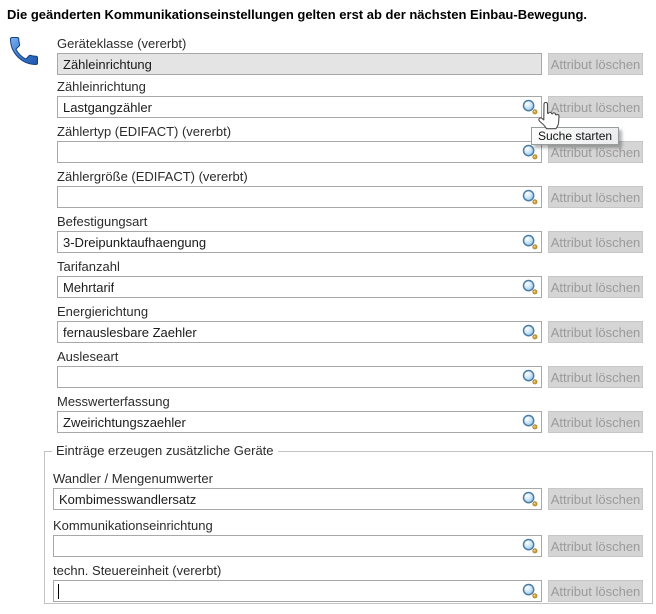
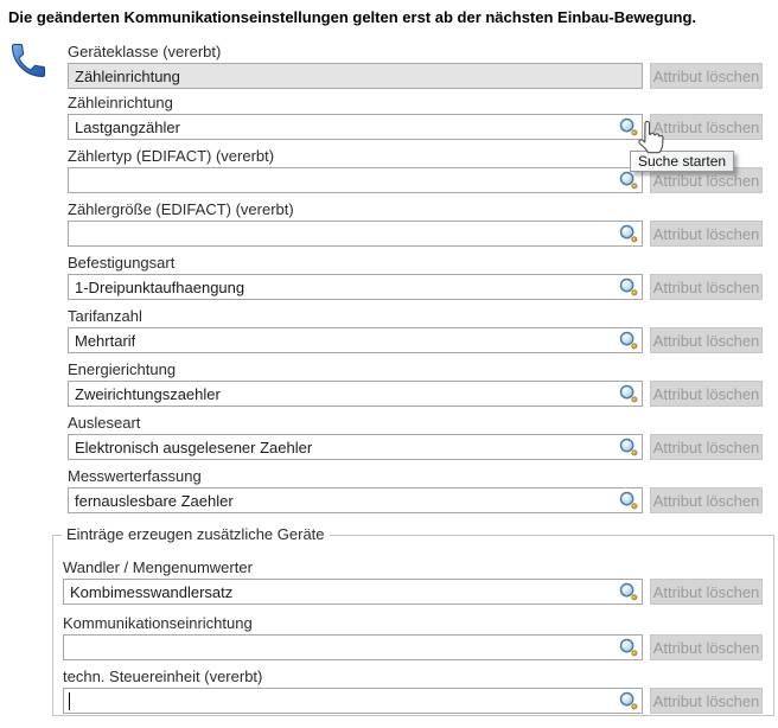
  Die geänderten Kommunikationseinstellungen gelten erst ab der nächsten Einbau-Bewegung.
  Geräteklasse (vererbt)
  Zähleinrichtung
  Attribut löschen
  Zähleinrichtung
  Lastgangzähler
  Attribut löschen
  Zählertyp (EDIFACT) (vererbt)
  Attribut löschen
  Zählergröße (EDIFACT) (vererbt)
  Attribut löschen
  Befestigungsart
- 3-Dreipunktaufhaengung
+ 1-Dreipunktaufhaengung
  Attribut löschen
  Tarifanzahl
  Mehrtarif
  Attribut löschen
  Energierichtung
- fernauslesbare Zaehler
+ Zweirichtungszaehler
  Attribut löschen
  Ausleseart
+ Elektronisch ausgelesener Zaehler
  Attribut löschen
  Messwerterfassung
- Zweirichtungszaehler
+ fernauslesbare Zaehler
  Attribut löschen
  Einträge erzeugen zusätzliche Geräte
  Wandler / Mengenumwerter
  Kombimesswandlersatz
  Attribut löschen
  Kommunikationseinrichtung
  Attribut löschen
  techn. Steuereinheit (vererbt)
  Attribut löschen
  Suche starten
